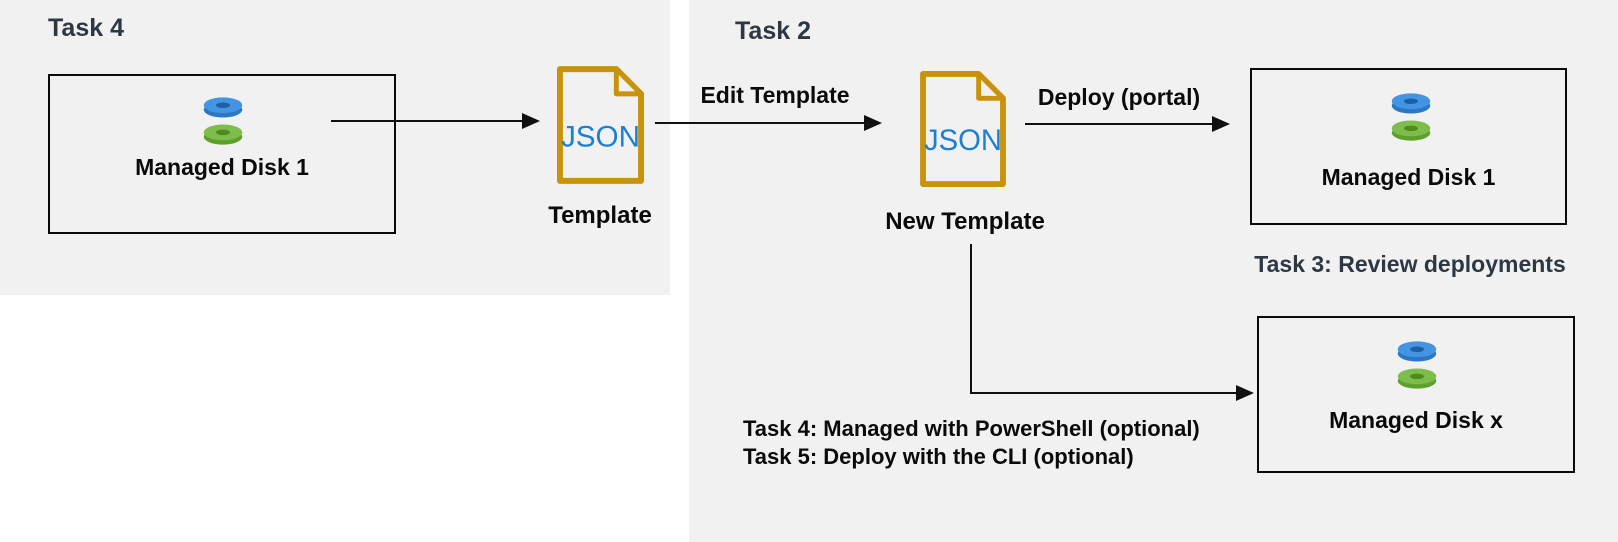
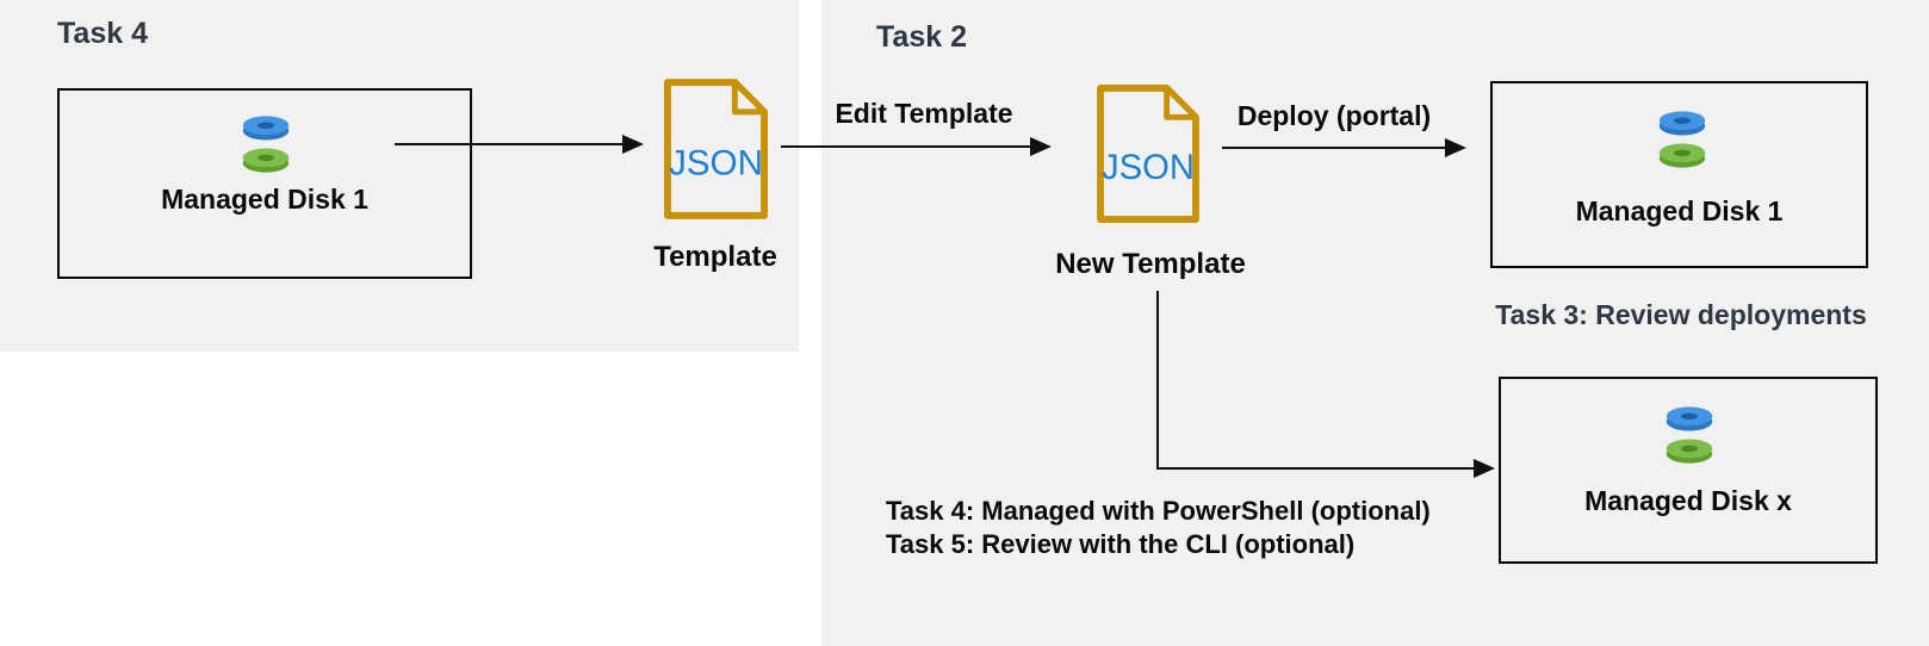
  Task 4
  Managed Disk 1
  JSON
  Template
  Task 2
  Edit Template
  JSON
  New Template
  Deploy (portal)
  Managed Disk 1
  Task 3: Review deployments
  Managed Disk x
  Task 4: Managed with PowerShell (optional)
- Task 5: Deploy with the CLI (optional)
+ Task 5: Review with the CLI (optional)
